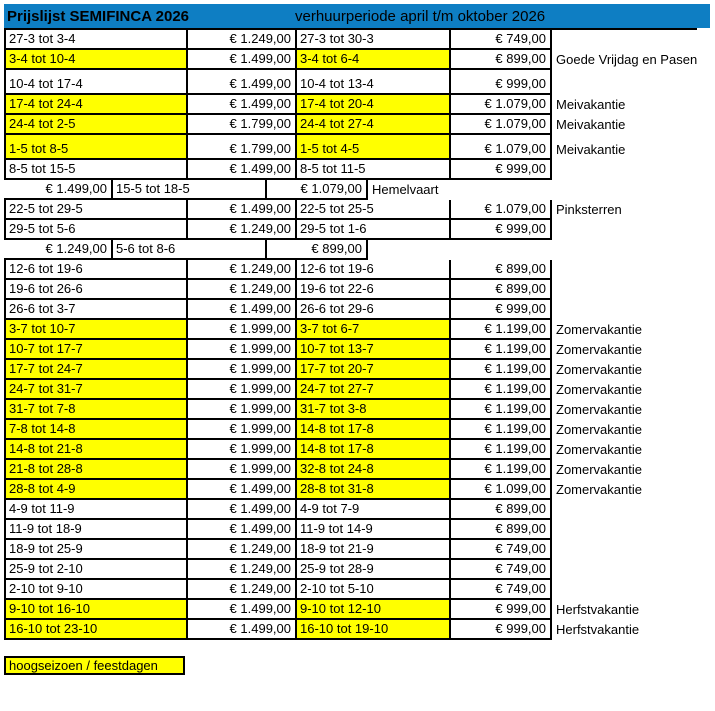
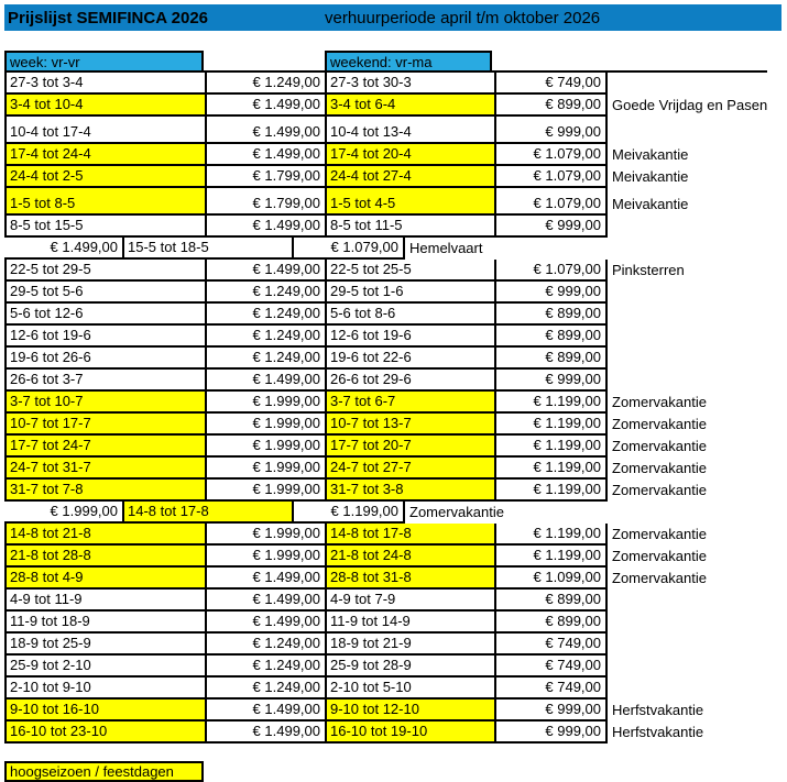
  Prijslijst SEMIFINCA 2026
  verhuurperiode april t/m oktober 2026
+ week: vr-vr
+ weekend: vr-ma
  27-3 tot 3-4
  € 1.249,00
  27-3 tot 30-3
  € 749,00
  3-4 tot 10-4
  € 1.499,00
  3-4 tot 6-4
  € 899,00
  Goede Vrijdag en Pasen
  10-4 tot 17-4
  € 1.499,00
  10-4 tot 13-4
  € 999,00
  17-4 tot 24-4
  € 1.499,00
  17-4 tot 20-4
  € 1.079,00
  Meivakantie
  24-4 tot 2-5
  € 1.799,00
  24-4 tot 27-4
  € 1.079,00
  Meivakantie
  1-5 tot 8-5
  € 1.799,00
  1-5 tot 4-5
  € 1.079,00
  Meivakantie
  8-5 tot 15-5
  € 1.499,00
  8-5 tot 11-5
  € 999,00
  € 1.499,00
  15-5 tot 18-5
  € 1.079,00
  Hemelvaart
  22-5 tot 29-5
  € 1.499,00
  22-5 tot 25-5
  € 1.079,00
  Pinksterren
  29-5 tot 5-6
  € 1.249,00
  29-5 tot 1-6
  € 999,00
+ 5-6 tot 12-6
  € 1.249,00
  5-6 tot 8-6
  € 899,00
  12-6 tot 19-6
  € 1.249,00
  12-6 tot 19-6
  € 899,00
  19-6 tot 26-6
  € 1.249,00
  19-6 tot 22-6
  € 899,00
  26-6 tot 3-7
  € 1.499,00
  26-6 tot 29-6
  € 999,00
  3-7 tot 10-7
  € 1.999,00
  3-7 tot 6-7
  € 1.199,00
  Zomervakantie
  10-7 tot 17-7
  € 1.999,00
  10-7 tot 13-7
  € 1.199,00
  Zomervakantie
  17-7 tot 24-7
  € 1.999,00
  17-7 tot 20-7
  € 1.199,00
  Zomervakantie
  24-7 tot 31-7
  € 1.999,00
  24-7 tot 27-7
  € 1.199,00
  Zomervakantie
  31-7 tot 7-8
  € 1.999,00
  31-7 tot 3-8
  € 1.199,00
  Zomervakantie
- 7-8 tot 14-8
  € 1.999,00
  14-8 tot 17-8
  € 1.199,00
  Zomervakantie
  14-8 tot 21-8
  € 1.999,00
  14-8 tot 17-8
  € 1.199,00
  Zomervakantie
  21-8 tot 28-8
  € 1.999,00
- 32-8 tot 24-8
+ 21-8 tot 24-8
  € 1.199,00
  Zomervakantie
  28-8 tot 4-9
  € 1.499,00
  28-8 tot 31-8
  € 1.099,00
  Zomervakantie
  4-9 tot 11-9
  € 1.499,00
  4-9 tot 7-9
  € 899,00
  11-9 tot 18-9
  € 1.499,00
  11-9 tot 14-9
  € 899,00
  18-9 tot 25-9
  € 1.249,00
  18-9 tot 21-9
  € 749,00
  25-9 tot 2-10
  € 1.249,00
  25-9 tot 28-9
  € 749,00
  2-10 tot 9-10
  € 1.249,00
  2-10 tot 5-10
  € 749,00
  9-10 tot 16-10
  € 1.499,00
  9-10 tot 12-10
  € 999,00
  Herfstvakantie
  16-10 tot 23-10
  € 1.499,00
  16-10 tot 19-10
  € 999,00
  Herfstvakantie
  hoogseizoen / feestdagen
